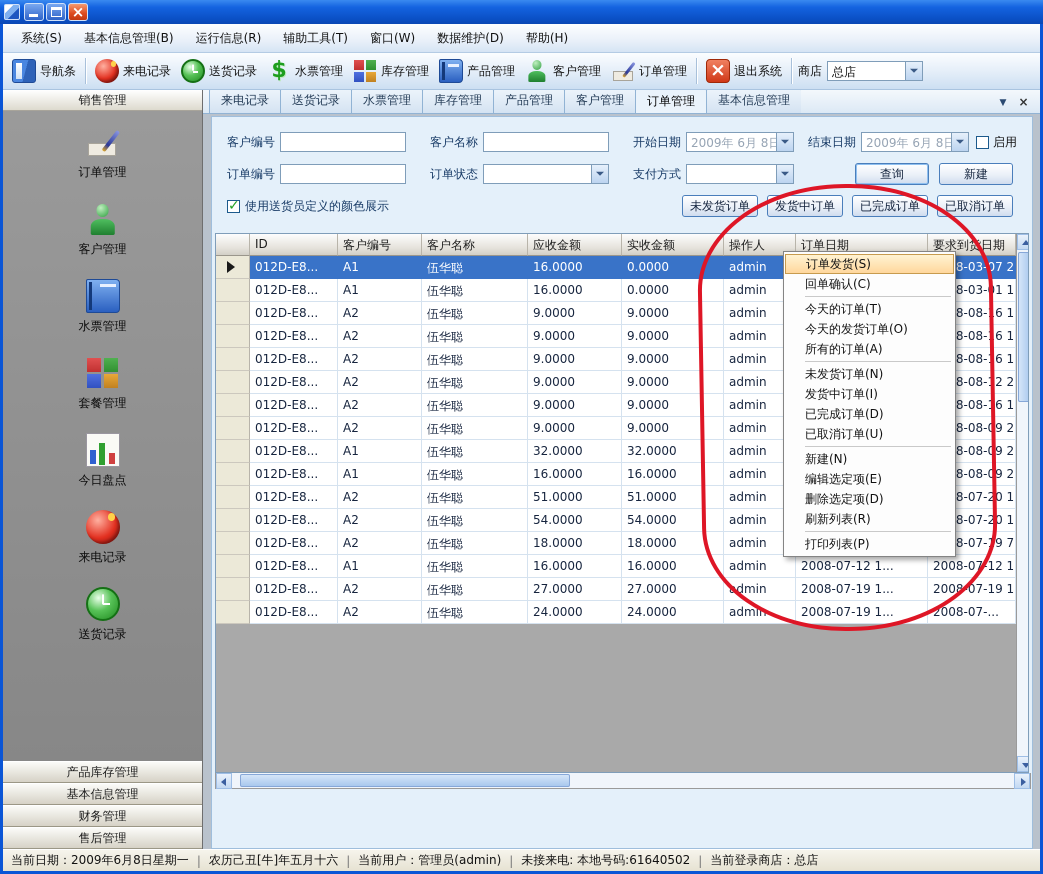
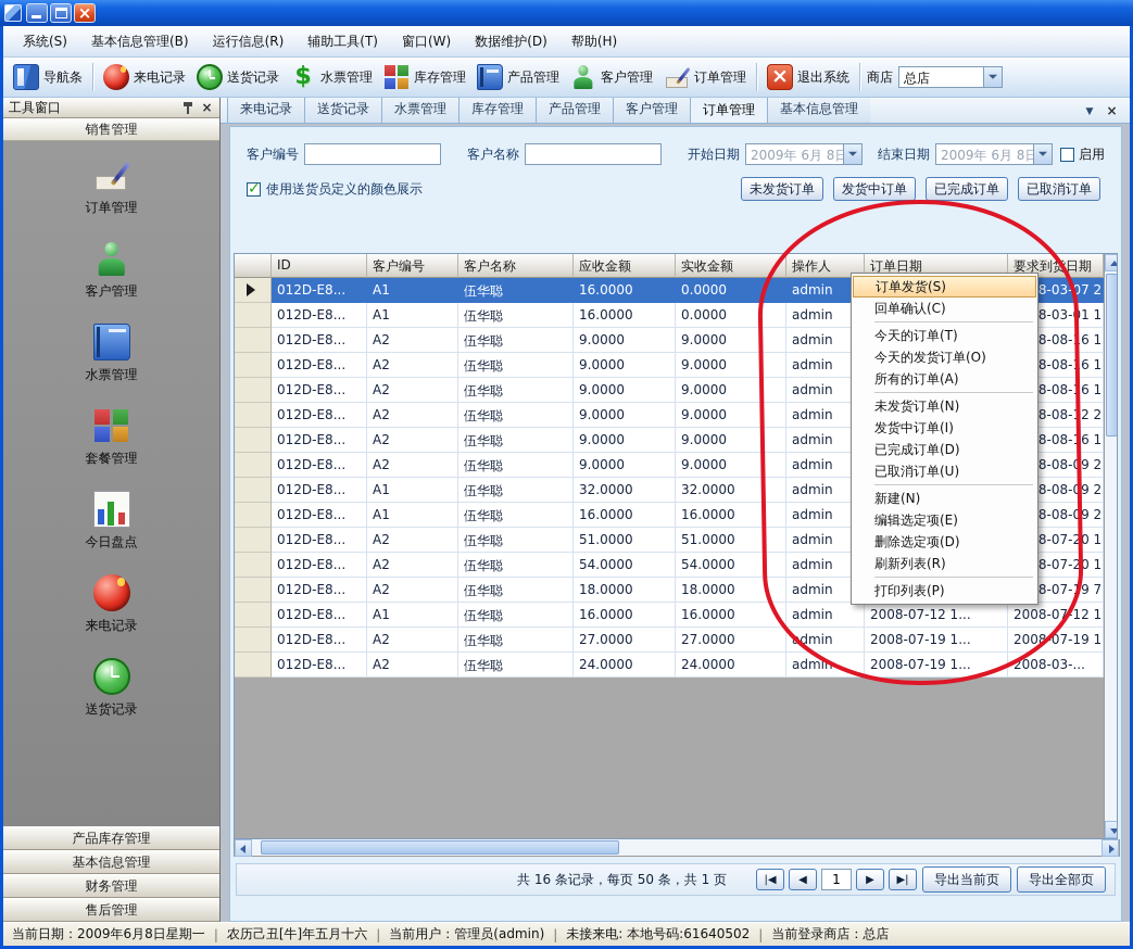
  系统(S)
  基本信息管理(B)
  运行信息(R)
  辅助工具(T)
  窗口(W)
  数据维护(D)
  帮助(H)
  导航条
  来电记录
  送货记录
  水票管理
  库存管理
  产品管理
  客户管理
  订单管理
  退出系统
  商店
  总店
+ 工具窗口
  销售管理
  订单管理
  客户管理
  水票管理
  套餐管理
  今日盘点
  来电记录
  送货记录
  产品库存管理
  基本信息管理
  财务管理
  售后管理
  来电记录
  送货记录
  水票管理
  库存管理
  产品管理
  客户管理
  订单管理
  基本信息管理
  客户编号
  客户名称
  开始日期
  2009年 6月 8日
  结束日期
  2009年 6月 8日
  启用
- 订单编号
- 订单状态
- 支付方式
- 查询
- 新建
  使用送货员定义的颜色展示
  未发货订单
  发货中订单
  已完成订单
  已取消订单
  ID
  客户编号
  客户名称
  应收金额
  实收金额
  操作人
  订单日期
  要求到货日期
  012D-E8...
  A1
  伍华聪
  16.0000
  0.0000
  admin
  012D-E8...
  A1
  伍华聪
  16.0000
  0.0000
  admin
  012D-E8...
  A2
  伍华聪
  9.0000
  9.0000
  admin
  012D-E8...
  A2
  伍华聪
  9.0000
  9.0000
  admin
  012D-E8...
  A2
  伍华聪
  9.0000
  9.0000
  admin
  012D-E8...
  A2
  伍华聪
  9.0000
  9.0000
  admin
  012D-E8...
  A2
  伍华聪
  9.0000
  9.0000
  admin
  012D-E8...
  A2
  伍华聪
  9.0000
  9.0000
  admin
  012D-E8...
  A1
  伍华聪
  32.0000
  32.0000
  admin
  012D-E8...
  A1
  伍华聪
  16.0000
  16.0000
  admin
  012D-E8...
  A2
  伍华聪
  51.0000
  51.0000
  admin
  012D-E8...
  A2
  伍华聪
  54.0000
  54.0000
  admin
  012D-E8...
  A2
  伍华聪
  18.0000
  18.0000
  admin
  012D-E8...
  A1
  伍华聪
  16.0000
  16.0000
  admin
  2008-07-12 1...
  2008-07-12 1
  012D-E8...
  A2
  伍华聪
  27.0000
  27.0000
  admin
  2008-07-19 1...
  2008-07-19 1
  012D-E8...
  A2
  伍华聪
  24.0000
  24.0000
  admin
  2008-07-19 1...
- 2008-07-...
+ 2008-03-...
+ 共 16 条记录，每页 50 条，共 1 页
+ |◀
+ ◀
+ 1
+ ▶
+ ▶|
+ 导出当前页
+ 导出全部页
  当前日期：2009年6月8日星期一
  |
  农历己丑[牛]年五月十六
  |
  当前用户：管理员(admin)
  |
  未接来电: 本地号码:61640502
  |
  当前登录商店：总店
  订单发货(S)
  回单确认(C)
  今天的订单(T)
  今天的发货订单(O)
  所有的订单(A)
  未发货订单(N)
  发货中订单(I)
  已完成订单(D)
  已取消订单(U)
  新建(N)
  编辑选定项(E)
  删除选定项(D)
  刷新列表(R)
  打印列表(P)
